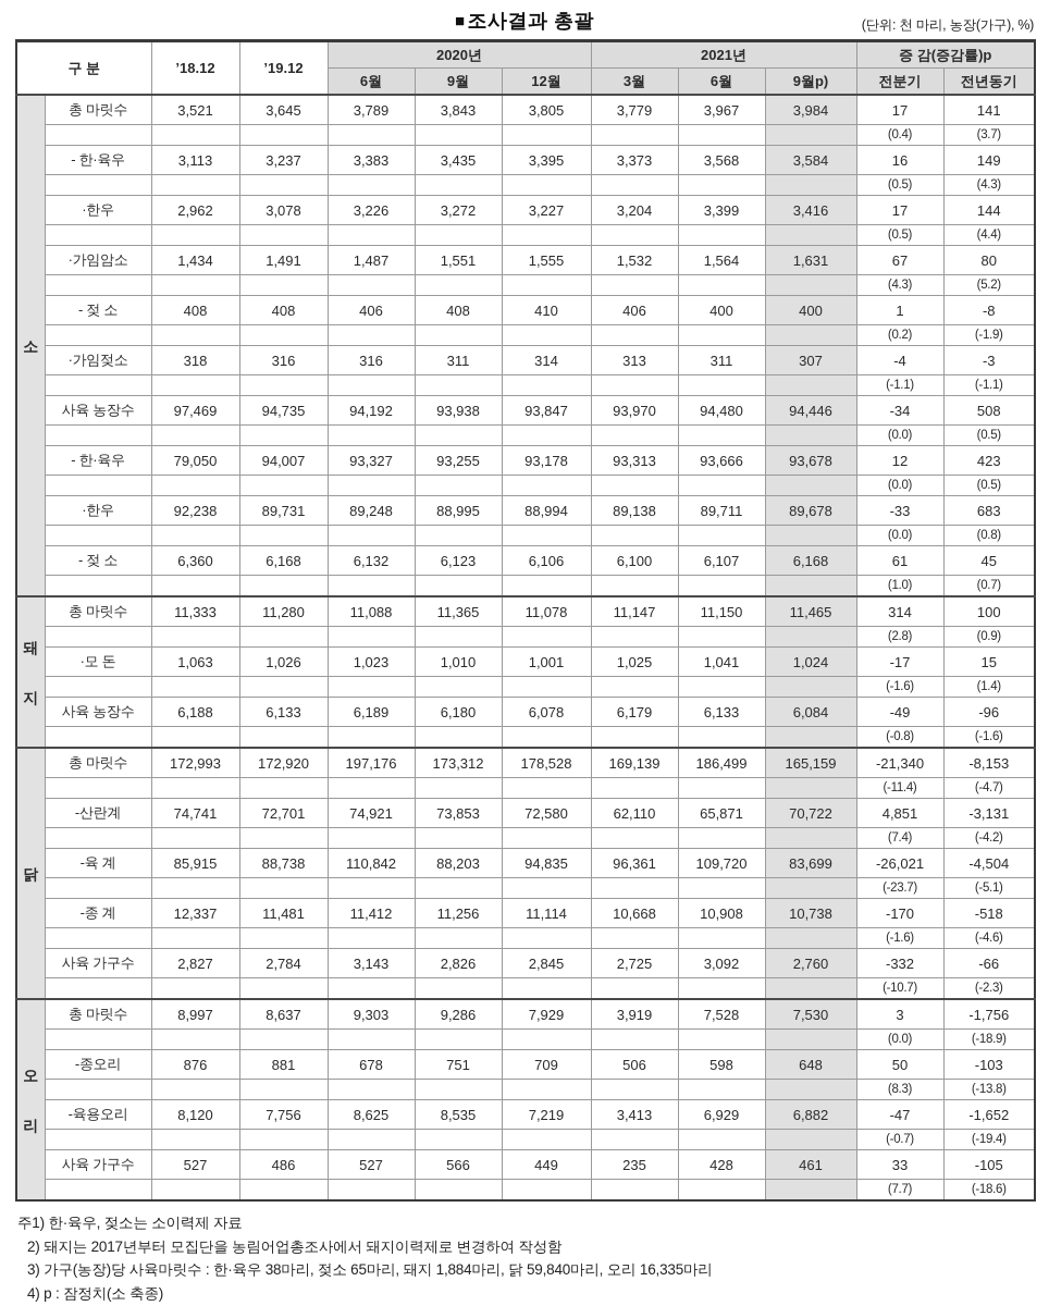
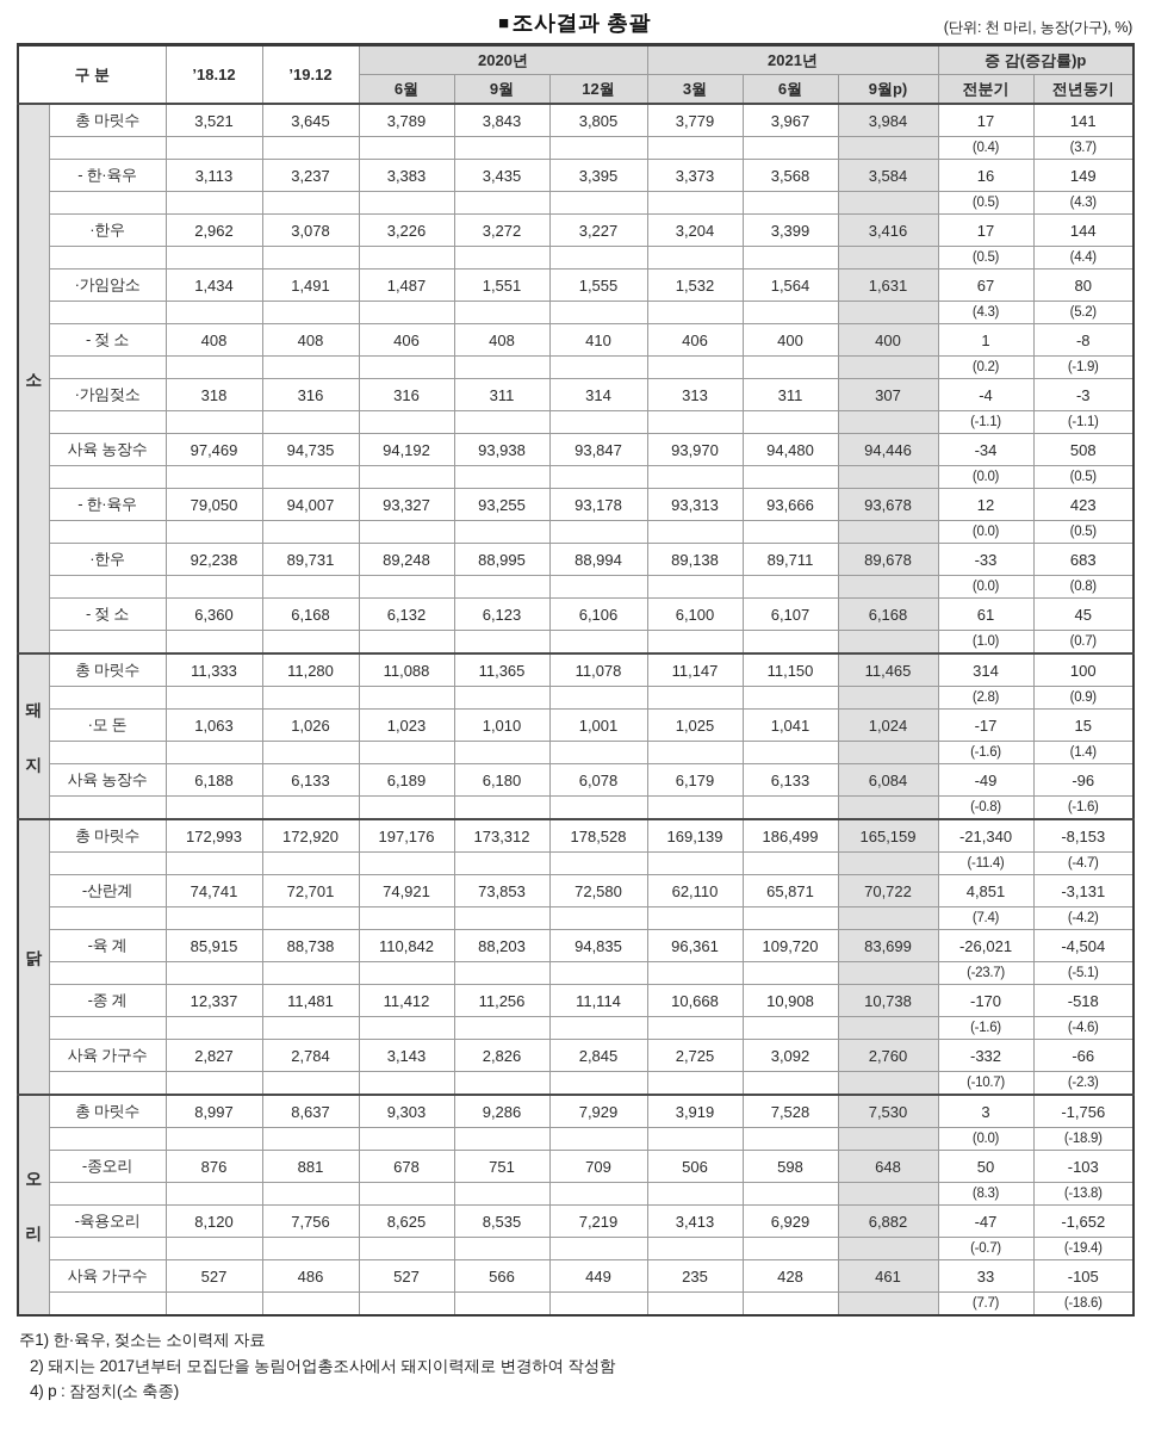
  ■조사결과 총괄
  (단위: 천 마리, 농장(가구), %)
  구 분	’18.12	’19.12	2020년	2021년	증 감(증감률)p
  6월	9월	12월	3월	6월	9월p)	전분기	전년동기
  소	총 마릿수	3,521	3,645	3,789	3,843	3,805	3,779	3,967	3,984	17	141
  									(0.4)	(3.7)
  - 한·육우	3,113	3,237	3,383	3,435	3,395	3,373	3,568	3,584	16	149
  									(0.5)	(4.3)
  ·한우	2,962	3,078	3,226	3,272	3,227	3,204	3,399	3,416	17	144
  									(0.5)	(4.4)
  ·가임암소	1,434	1,491	1,487	1,551	1,555	1,532	1,564	1,631	67	80
  									(4.3)	(5.2)
  - 젖 소	408	408	406	408	410	406	400	400	1	-8
  									(0.2)	(-1.9)
  ·가임젖소	318	316	316	311	314	313	311	307	-4	-3
  									(-1.1)	(-1.1)
  사육 농장수	97,469	94,735	94,192	93,938	93,847	93,970	94,480	94,446	-34	508
  									(0.0)	(0.5)
  - 한·육우	79,050	94,007	93,327	93,255	93,178	93,313	93,666	93,678	12	423
  									(0.0)	(0.5)
  ·한우	92,238	89,731	89,248	88,995	88,994	89,138	89,711	89,678	-33	683
  									(0.0)	(0.8)
  - 젖 소	6,360	6,168	6,132	6,123	6,106	6,100	6,107	6,168	61	45
  									(1.0)	(0.7)
  돼지	총 마릿수	11,333	11,280	11,088	11,365	11,078	11,147	11,150	11,465	314	100
  									(2.8)	(0.9)
  ·모 돈	1,063	1,026	1,023	1,010	1,001	1,025	1,041	1,024	-17	15
  									(-1.6)	(1.4)
  사육 농장수	6,188	6,133	6,189	6,180	6,078	6,179	6,133	6,084	-49	-96
  									(-0.8)	(-1.6)
  닭	총 마릿수	172,993	172,920	197,176	173,312	178,528	169,139	186,499	165,159	-21,340	-8,153
  									(-11.4)	(-4.7)
  -산란계	74,741	72,701	74,921	73,853	72,580	62,110	65,871	70,722	4,851	-3,131
  									(7.4)	(-4.2)
  -육 계	85,915	88,738	110,842	88,203	94,835	96,361	109,720	83,699	-26,021	-4,504
  									(-23.7)	(-5.1)
  -종 계	12,337	11,481	11,412	11,256	11,114	10,668	10,908	10,738	-170	-518
  									(-1.6)	(-4.6)
  사육 가구수	2,827	2,784	3,143	2,826	2,845	2,725	3,092	2,760	-332	-66
  									(-10.7)	(-2.3)
  오리	총 마릿수	8,997	8,637	9,303	9,286	7,929	3,919	7,528	7,530	3	-1,756
  									(0.0)	(-18.9)
  -종오리	876	881	678	751	709	506	598	648	50	-103
  									(8.3)	(-13.8)
  -육용오리	8,120	7,756	8,625	8,535	7,219	3,413	6,929	6,882	-47	-1,652
  									(-0.7)	(-19.4)
  사육 가구수	527	486	527	566	449	235	428	461	33	-105
  									(7.7)	(-18.6)
  주1) 한·육우, 젖소는 소이력제 자료
  2) 돼지는 2017년부터 모집단을 농림어업총조사에서 돼지이력제로 변경하여 작성함
- 3) 가구(농장)당 사육마릿수 : 한·육우 38마리, 젖소 65마리, 돼지 1,884마리, 닭 59,840마리, 오리 16,335마리
  4) p : 잠정치(소 축종)
